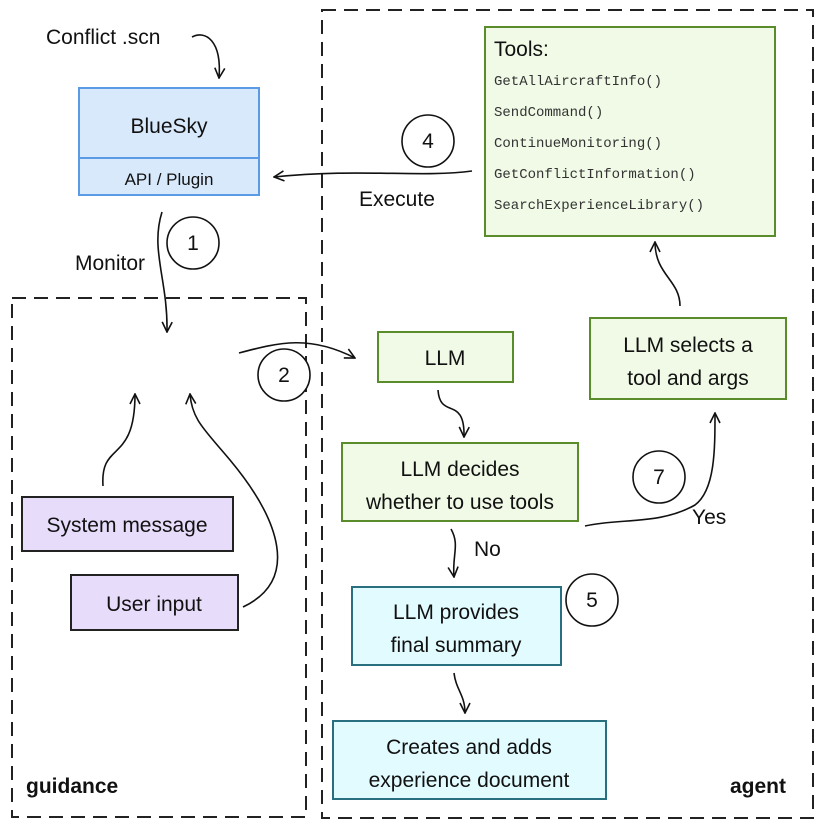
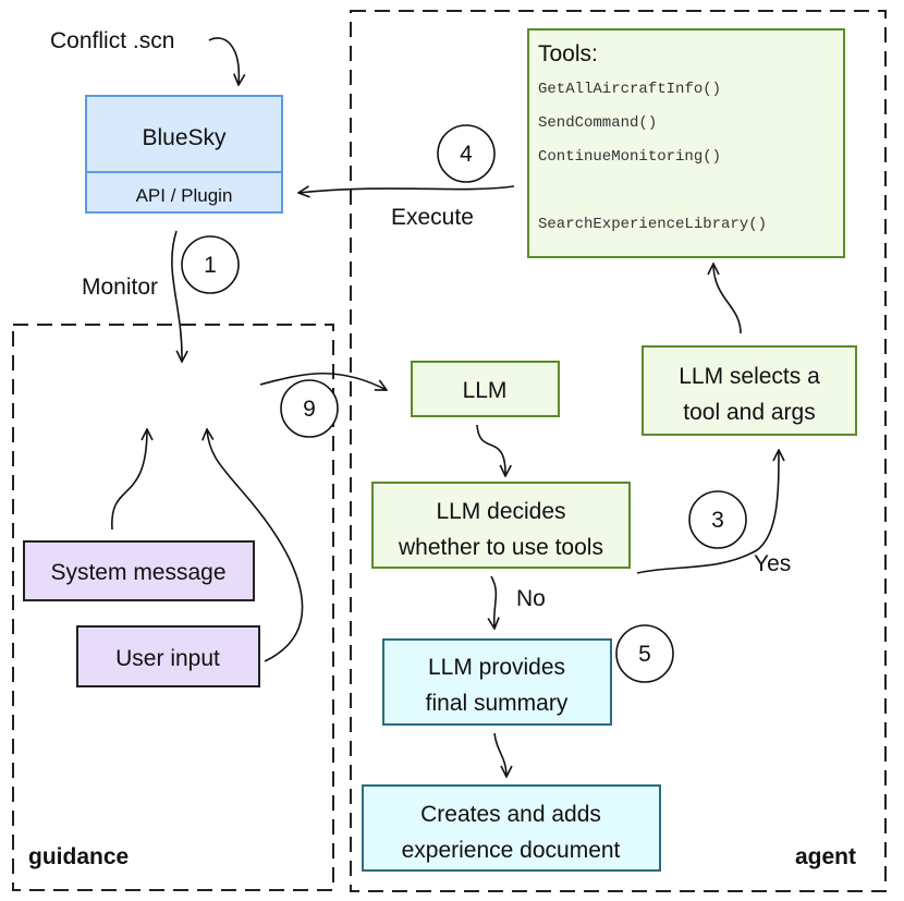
  guidance
  agent
  Conflict .scn
  BlueSky
  API / Plugin
  Monitor
  1
  System message
  User input
- 2
+ 9
  LLM
  LLM decides
  whether to use tools
  Yes
- 7
+ 3
  LLM selects a
  tool and args
  Tools:
  GetAllAircraftInfo()
  SendCommand()
  ContinueMonitoring()
- GetConflictInformation()
  SearchExperienceLibrary()
  Execute
  4
  No
  LLM provides
  final summary
  5
  Creates and adds
  experience document
